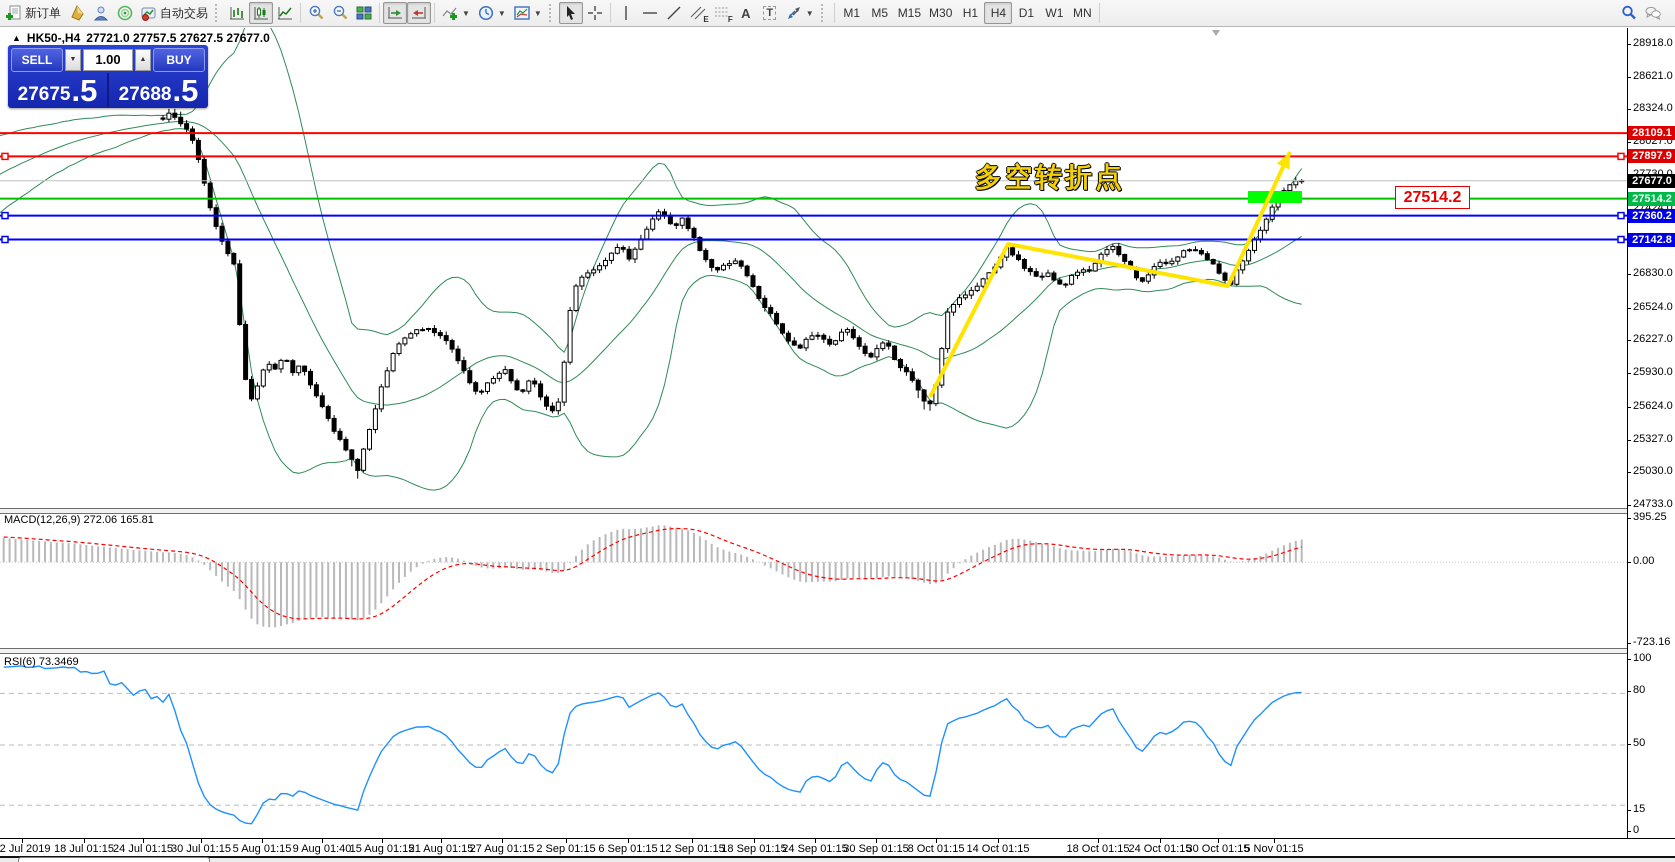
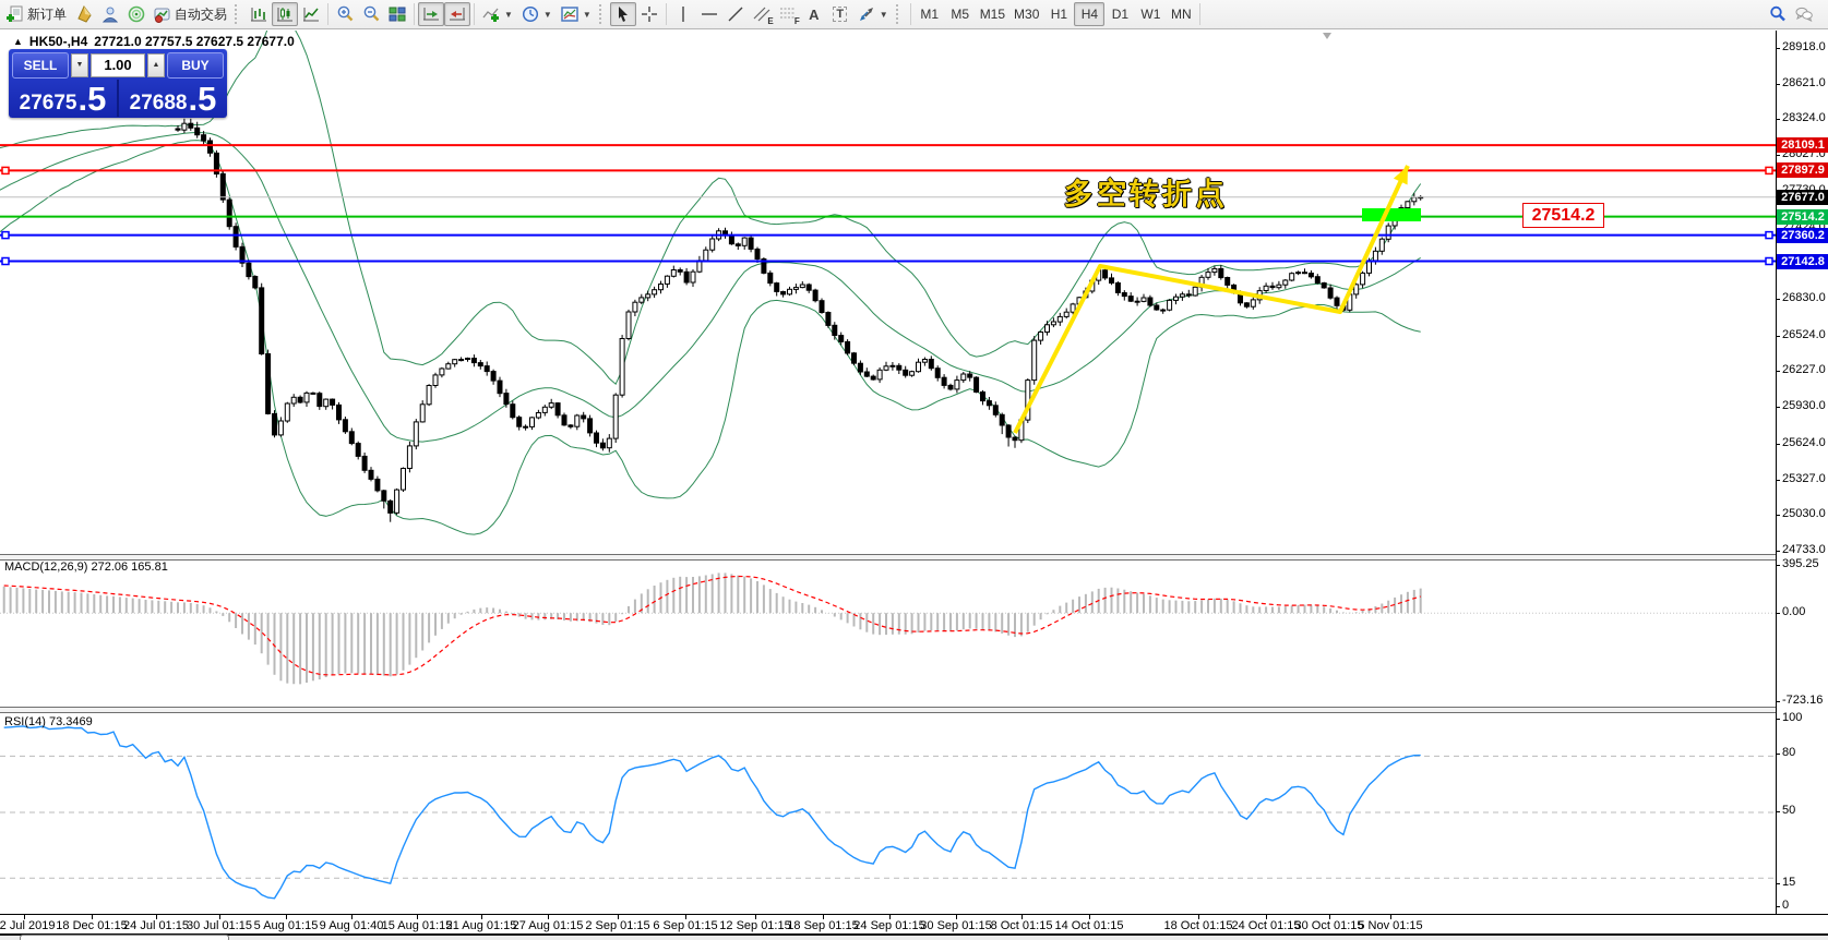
  新订单
  自动交易
  ▼
  ▼
  ▼
  E
  F
  A
  T
  ▼
  M1
  M5
  M15
  M30
  H1
  H4
  D1
  W1
  MN
  MACD(12,26,9) 272.06 165.81
- RSI(6) 73.3469
+ RSI(14) 73.3469
  28918.0
  28621.0
  28324.0
  28027.0
  27424.0
  26830.0
  26524.0
  26227.0
  25930.0
  25624.0
  25327.0
  25030.0
  24733.0
  28109.1
  27897.9
  27677.0
  27514.2
  27360.2
  27142.8
  395.25
  0.00
  -723.16
  100
  80
  50
  15
  0
  2 Jul 2019
- 18 Jul 01:15
+ 18 Dec 01:15
  24 Jul 01:15
  30 Jul 01:15
  5 Aug 01:15
  9 Aug 01:40
  15 Aug 01:15
  21 Aug 01:15
  27 Aug 01:15
  2 Sep 01:15
  6 Sep 01:15
  12 Sep 01:15
  18 Sep 01:15
  24 Sep 01:15
  30 Sep 01:15
  8 Oct 01:15
  14 Oct 01:15
  18 Oct 01:15
  24 Oct 01:15
  30 Oct 01:15
  5 Nov 01:15
  ▲
  HK50-,H4
  27721.0 27757.5 27627.5 27677.0
  SELL
  1.00
  BUY
  27675
  .5
  27688
  .5
  多空转折点
  27514.2
